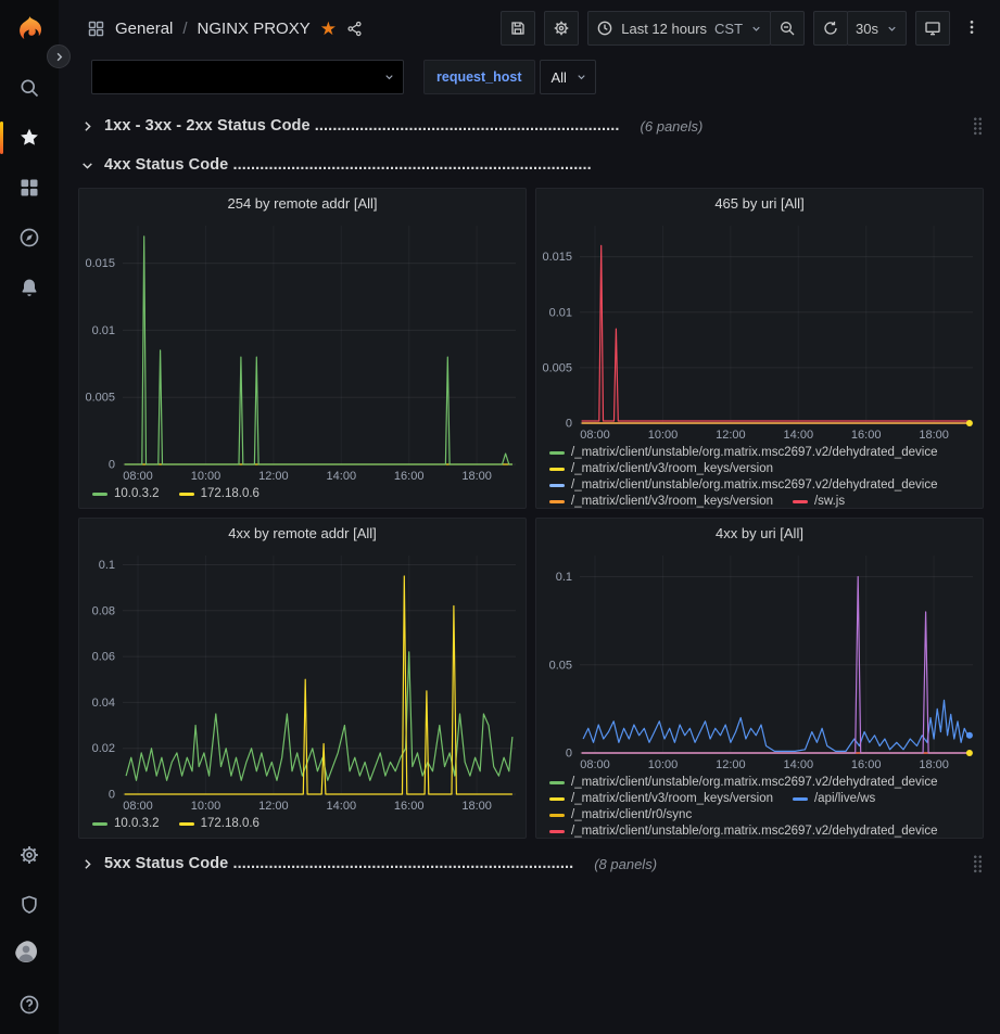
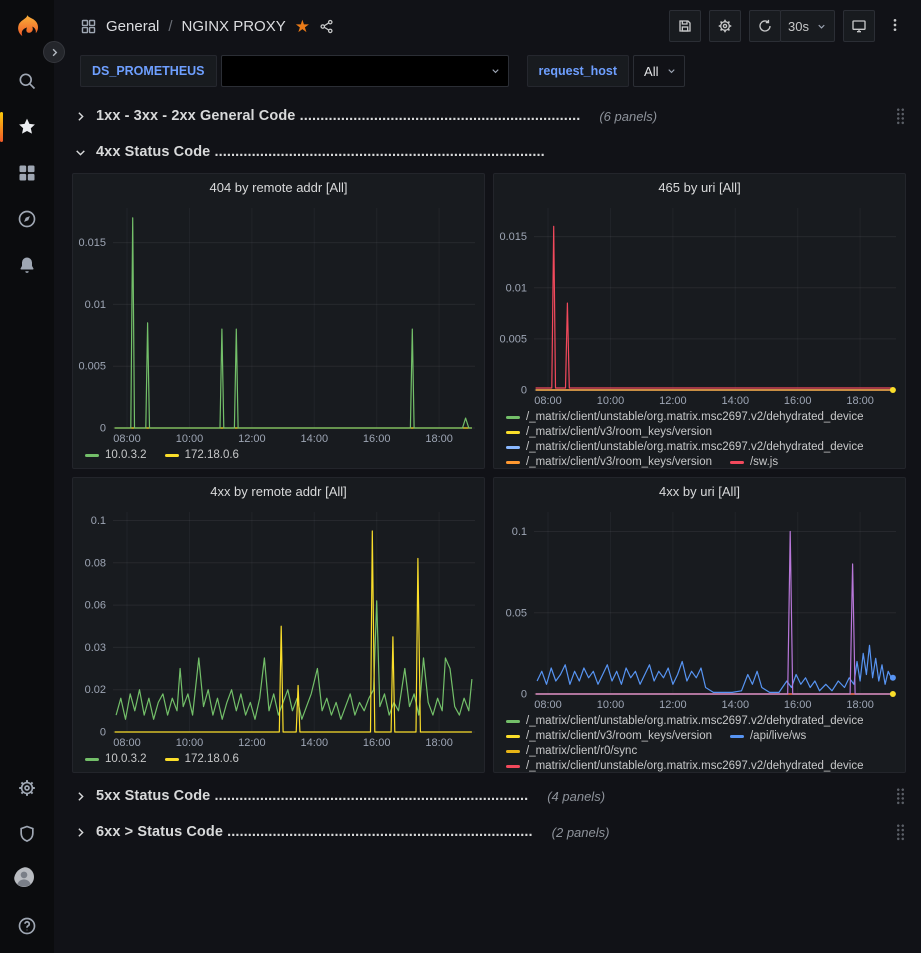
  General
  /
  NGINX PROXY
  ★
- Last 12 hours
- CST
  30s
+ DS_PROMETHEUS
  request_host
  All
- 1xx - 3xx - 2xx Status Code ....................................................................
+ 1xx - 3xx - 2xx General Code ....................................................................
  (6 panels)
  4xx Status Code ................................................................................
- 254 by remote addr [All]
+ 404 by remote addr [All]
  08:00
  10:00
  12:00
  14:00
  16:00
  18:00
  0
  0.005
  0.01
  0.015
  10.0.3.2
  172.18.0.6
  465 by uri [All]
  08:00
  10:00
  12:00
  14:00
  16:00
  18:00
  0
  0.005
  0.01
  0.015
  /_matrix/client/unstable/org.matrix.msc2697.v2/dehydrated_device
  /_matrix/client/v3/room_keys/version
  /_matrix/client/unstable/org.matrix.msc2697.v2/dehydrated_device
  /_matrix/client/v3/room_keys/version
  /sw.js
  4xx by remote addr [All]
  08:00
  10:00
  12:00
  14:00
  16:00
  18:00
  0
  0.02
- 0.04
+ 0.03
  0.06
  0.08
  0.1
  10.0.3.2
  172.18.0.6
  4xx by uri [All]
  08:00
  10:00
  12:00
  14:00
  16:00
  18:00
  0
  0.05
  0.1
  /_matrix/client/unstable/org.matrix.msc2697.v2/dehydrated_device
  /_matrix/client/v3/room_keys/version
  /api/live/ws
  /_matrix/client/r0/sync
  /_matrix/client/unstable/org.matrix.msc2697.v2/dehydrated_device
  5xx Status Code ............................................................................
- (8 panels)
+ (4 panels)
+ 6xx > Status Code ..........................................................................
+ (2 panels)
